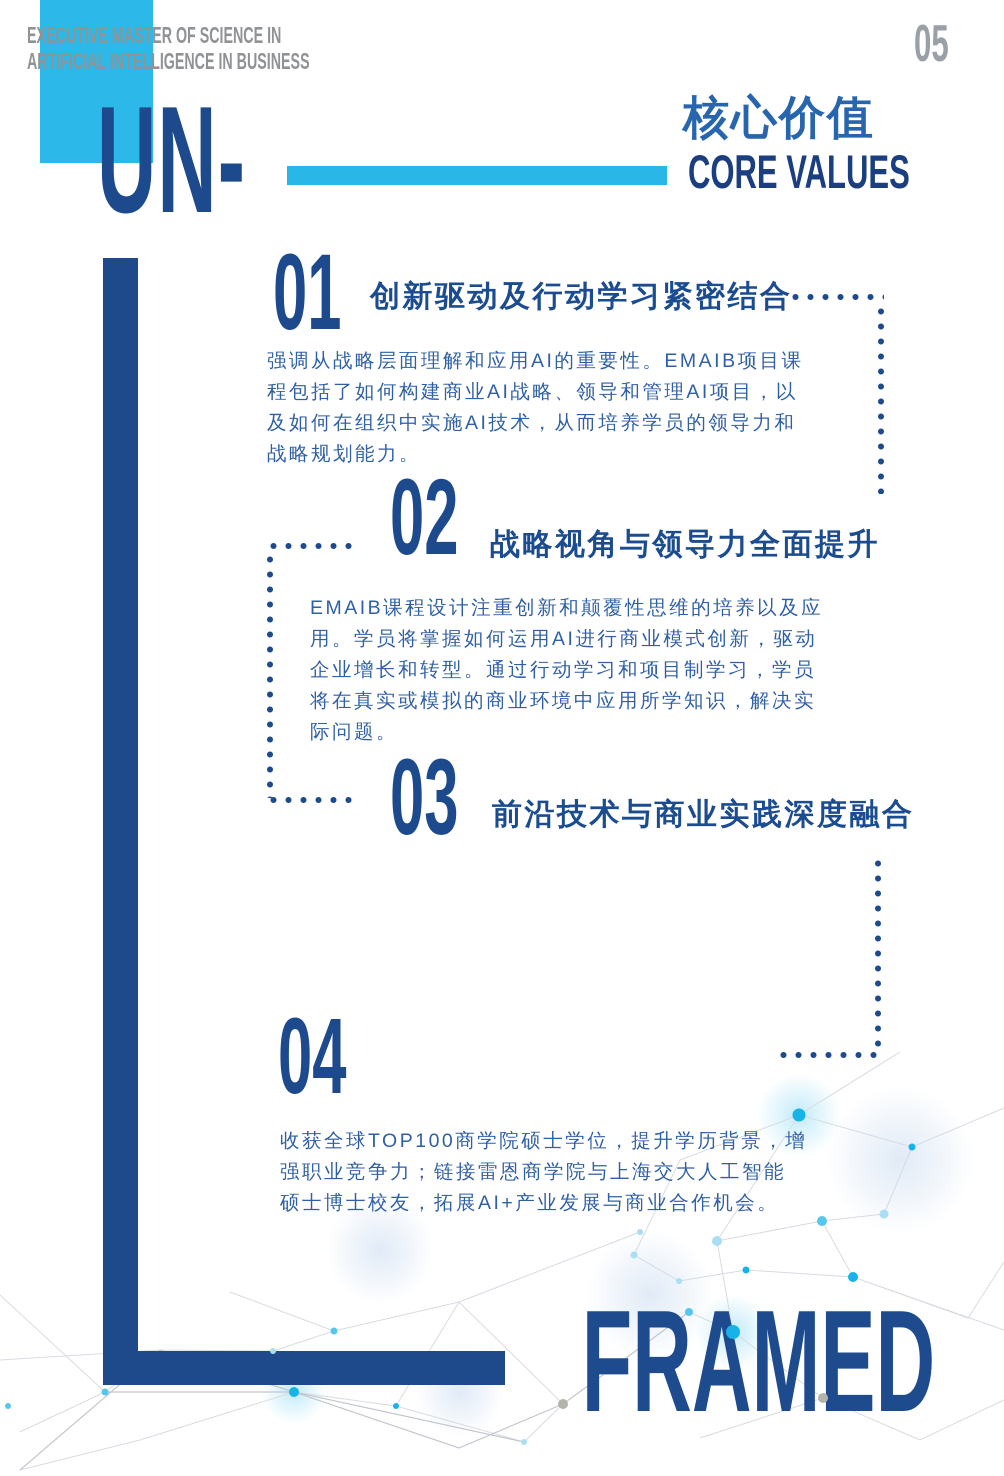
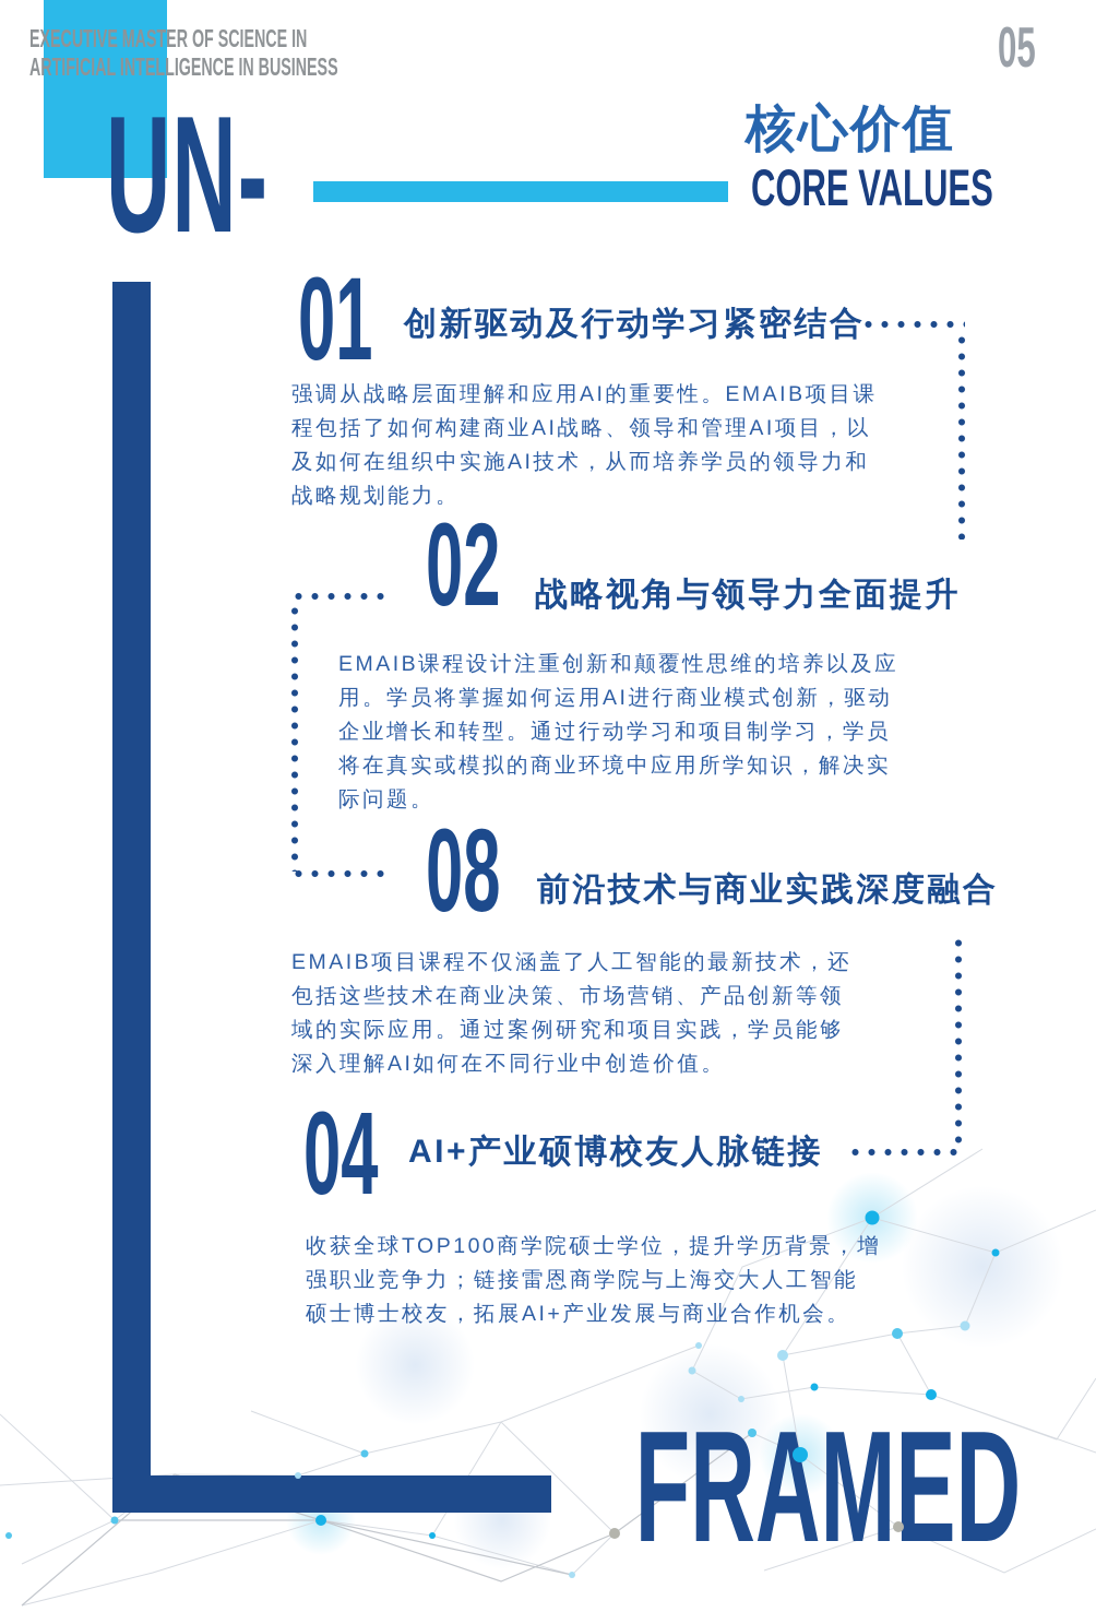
  EXECUTIVE MASTER OF SCIENCE IN
  ARTIFICIAL INTELLIGENCE IN BUSINESS
  05
  UN-
  核心价值
  CORE VALUES
  01
  创新驱动及行动学习紧密结合
  强调从战略层面理解和应用AI的重要性。EMAIB项目课
  程包括了如何构建商业AI战略、领导和管理AI项目，以
  及如何在组织中实施AI技术，从而培养学员的领导力和
  战略规划能力。
  02
  战略视角与领导力全面提升
  EMAIB课程设计注重创新和颠覆性思维的培养以及应
  用。学员将掌握如何运用AI进行商业模式创新，驱动
  企业增长和转型。通过行动学习和项目制学习，学员
  将在真实或模拟的商业环境中应用所学知识，解决实
  际问题。
- 03
+ 08
  前沿技术与商业实践深度融合
+ EMAIB项目课程不仅涵盖了人工智能的最新技术，还
+ 包括这些技术在商业决策、市场营销、产品创新等领
+ 域的实际应用。通过案例研究和项目实践，学员能够
+ 深入理解AI如何在不同行业中创造价值。
  04
+ AI+产业硕博校友人脉链接
  收获全球TOP100商学院硕士学位，提升学历背景，增
  强职业竞争力；链接雷恩商学院与上海交大人工智能
  硕士博士校友，拓展AI+产业发展与商业合作机会。
  FRAMED
